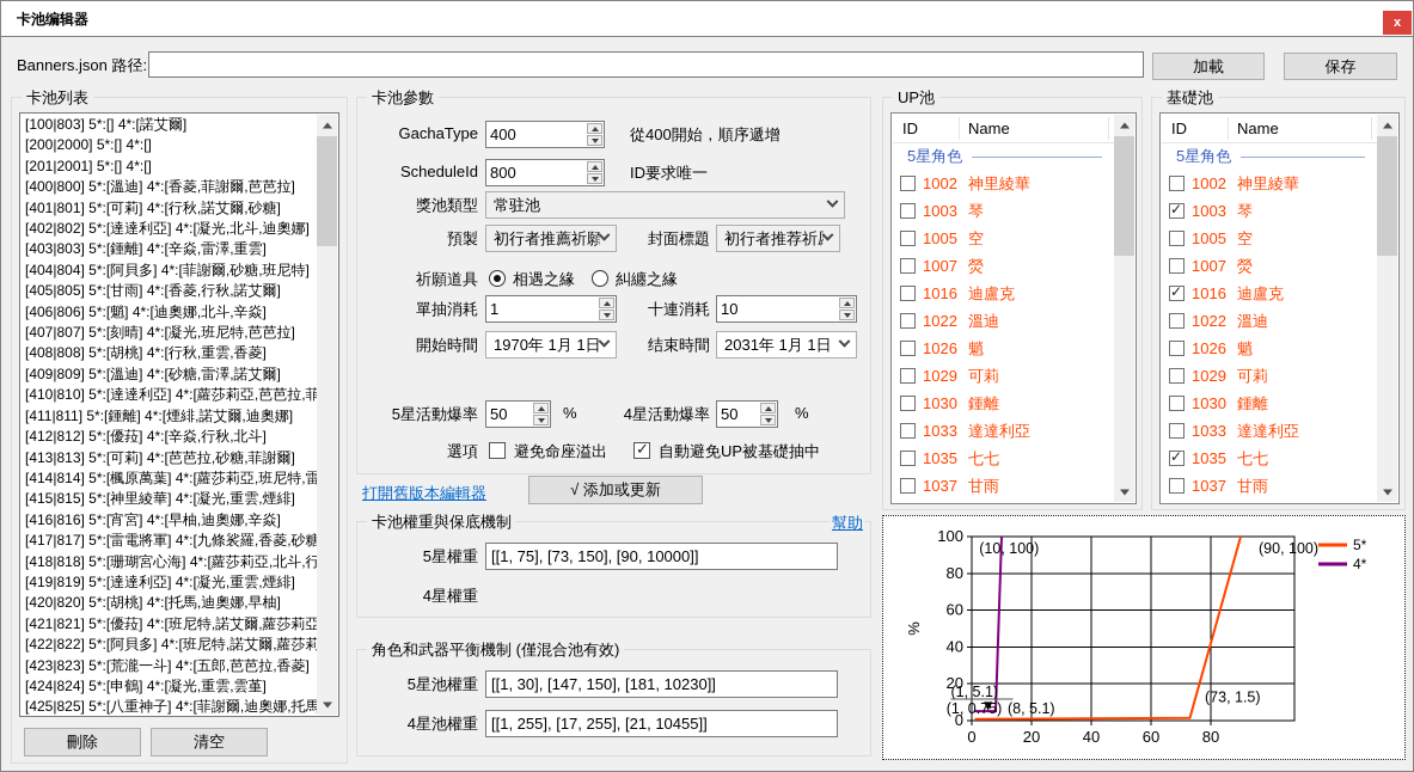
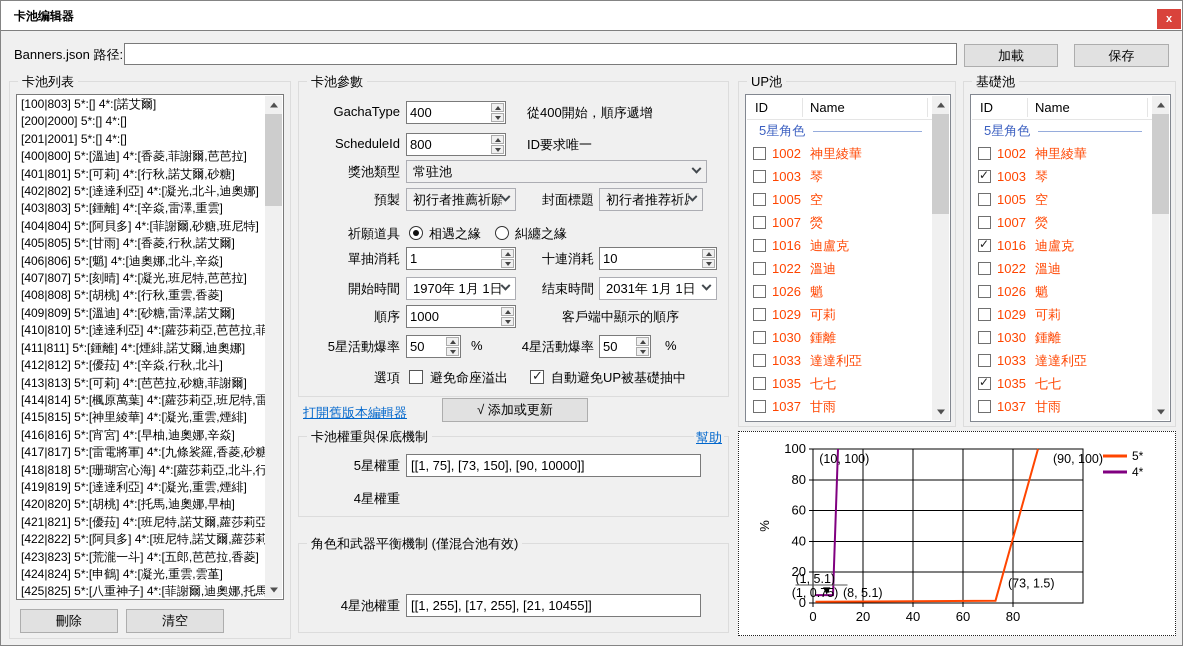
  卡池编辑器
  x
  Banners.json 路径:
  加載
  保存
  卡池列表
  [100|803] 5*:[] 4*:[諾艾爾]
  [200|2000] 5*:[] 4*:[]
  [201|2001] 5*:[] 4*:[]
  [400|800] 5*:[溫迪] 4*:[香菱,菲謝爾,芭芭拉]
  [401|801] 5*:[可莉] 4*:[行秋,諾艾爾,砂糖]
  [402|802] 5*:[達達利亞] 4*:[凝光,北斗,迪奧娜]
  [403|803] 5*:[鍾離] 4*:[辛焱,雷澤,重雲]
  [404|804] 5*:[阿貝多] 4*:[菲謝爾,砂糖,班尼特]
  [405|805] 5*:[甘雨] 4*:[香菱,行秋,諾艾爾]
  [406|806] 5*:[魈] 4*:[迪奧娜,北斗,辛焱]
  [407|807] 5*:[刻晴] 4*:[凝光,班尼特,芭芭拉]
  [408|808] 5*:[胡桃] 4*:[行秋,重雲,香菱]
  [409|809] 5*:[溫迪] 4*:[砂糖,雷澤,諾艾爾]
  [410|810] 5*:[達達利亞] 4*:[蘿莎莉亞,芭芭拉,菲
  [411|811] 5*:[鍾離] 4*:[煙緋,諾艾爾,迪奧娜]
  [412|812] 5*:[優菈] 4*:[辛焱,行秋,北斗]
  [413|813] 5*:[可莉] 4*:[芭芭拉,砂糖,菲謝爾]
  [414|814] 5*:[楓原萬葉] 4*:[蘿莎莉亞,班尼特,雷
  [415|815] 5*:[神里綾華] 4*:[凝光,重雲,煙緋]
  [416|816] 5*:[宵宮] 4*:[早柚,迪奧娜,辛焱]
  [417|817] 5*:[雷電將軍] 4*:[九條裟羅,香菱,砂糖
  [418|818] 5*:[珊瑚宮心海] 4*:[蘿莎莉亞,北斗,行
  [419|819] 5*:[達達利亞] 4*:[凝光,重雲,煙緋]
  [420|820] 5*:[胡桃] 4*:[托馬,迪奧娜,早柚]
  [421|821] 5*:[優菈] 4*:[班尼特,諾艾爾,蘿莎莉亞
  [422|822] 5*:[阿貝多] 4*:[班尼特,諾艾爾,蘿莎莉
  [423|823] 5*:[荒瀧一斗] 4*:[五郎,芭芭拉,香菱]
  [424|824] 5*:[申鶴] 4*:[凝光,重雲,雲堇]
  [425|825] 5*:[八重神子] 4*:[菲謝爾,迪奧娜,托馬
  刪除
  清空
  卡池參數
  GachaType
  400
  從400開始，順序遞增
  ScheduleId
  800
  ID要求唯一
  獎池類型
  常驻池
  預製
  初行者推薦祈願
  封面標題
  初行者推荐祈
  祈願道具
  相遇之緣
  糾纏之緣
  單抽消耗
  1
  十連消耗
  10
  開始時間
  1970年 1月 1日
  结束時間
  2031年 1月 1日
+ 順序
+ 1000
+ 客戶端中顯示的順序
  5星活動爆率
  50
  %
  4星活動爆率
  50
  %
  選項
  避免命座溢出
  自動避免UP被基礎抽中
  打開舊版本編輯器
  √ 添加或更新
  卡池權重與保底機制
  幫助
  5星權重
  [[1, 75], [73, 150], [90, 10000]]
  4星權重
  角色和武器平衡機制 (僅混合池有效)
- 5星池權重
- [[1, 30], [147, 150], [181, 10230]]
  4星池權重
  [[1, 255], [17, 255], [21, 10455]]
  UP池
  ID
  Name
  5星角色
  1002
  神里綾華
  1003
  琴
  1005
  空
  1007
  熒
  1016
  迪盧克
  1022
  溫迪
  1026
  魈
  1029
  可莉
  1030
  鍾離
  1033
  達達利亞
  1035
  七七
  1037
  甘雨
  基礎池
  ID
  Name
  5星角色
  1002
  神里綾華
  1003
  琴
  1005
  空
  1007
  熒
  1016
  迪盧克
  1022
  溫迪
  1026
  魈
  1029
  可莉
  1030
  鍾離
  1033
  達達利亞
  1035
  七七
  1037
  甘雨
  0
  20
  40
  60
  80
  0
  20
  40
  60
  80
  100
  (10, 100)
  (90, 100)
  (1, 5.1)
  (1, 0.75)
  (8, 5.1)
  (73, 1.5)
  ▼
  5*
  4*
